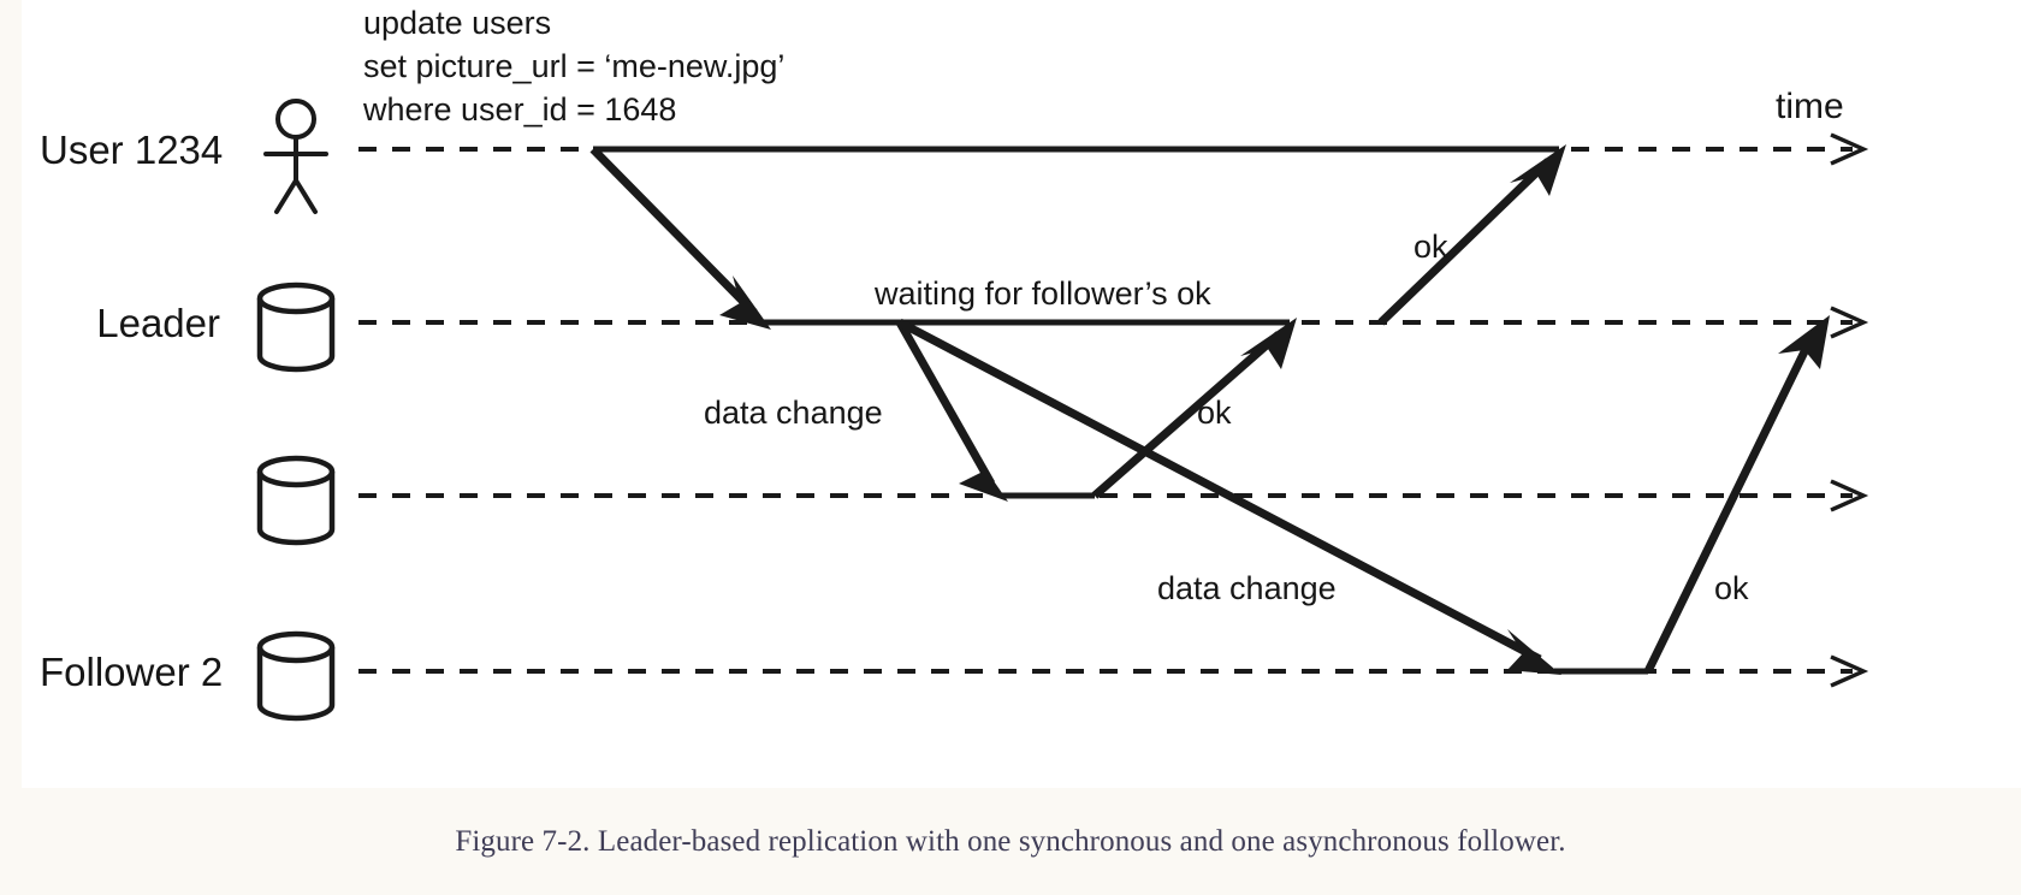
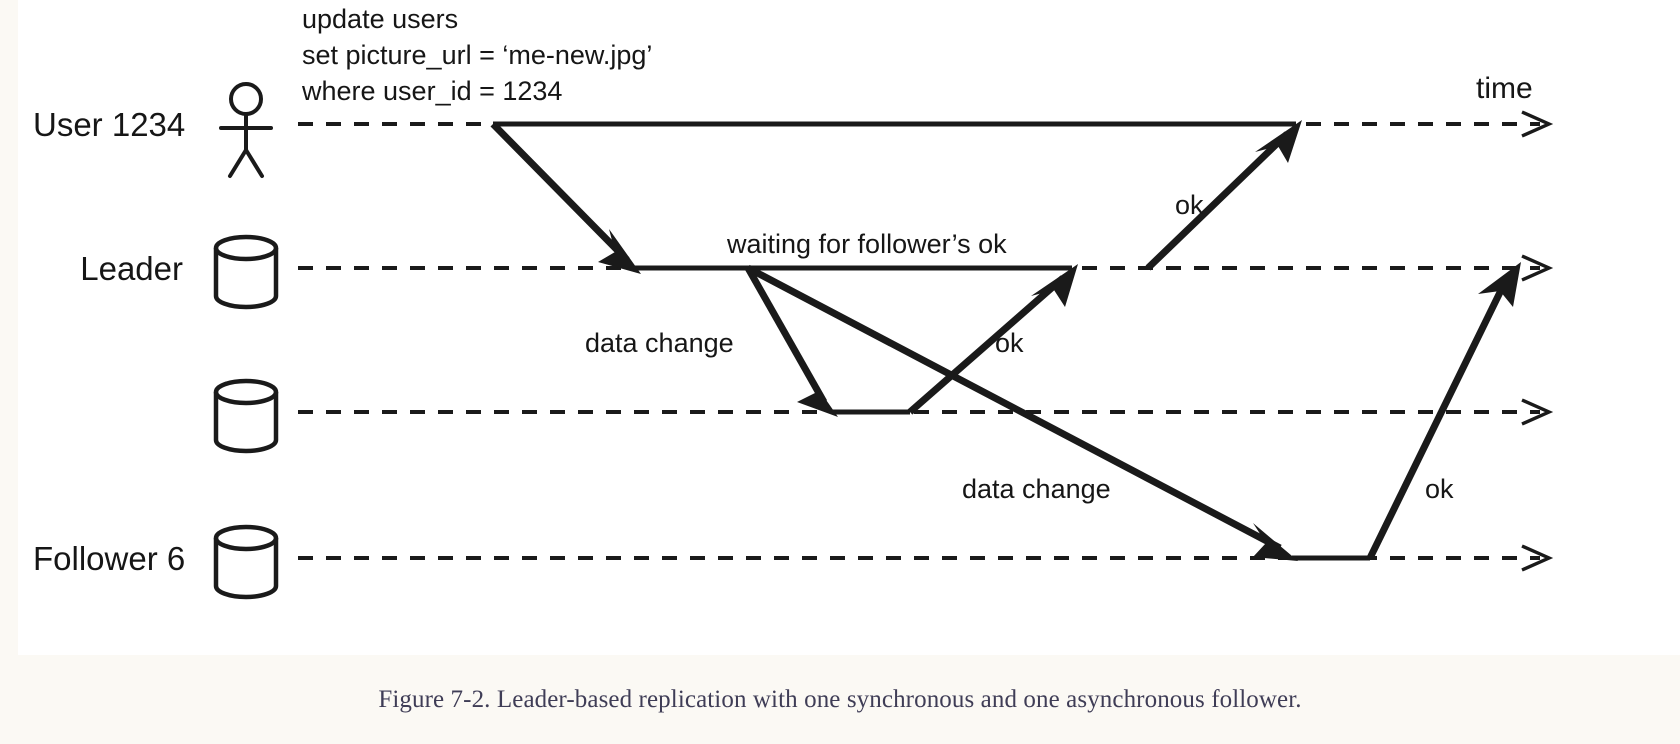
  update users
  set picture_url = ‘me-new.jpg’
- where user_id = 1648
+ where user_id = 1234
  time
  User 1234
  Leader
- Follower 2
+ Follower 6
  data change
  waiting for follower’s ok
  ok
  ok
  data change
  ok
  Figure 7-2. Leader-based replication with one synchronous and one asynchronous follower.
